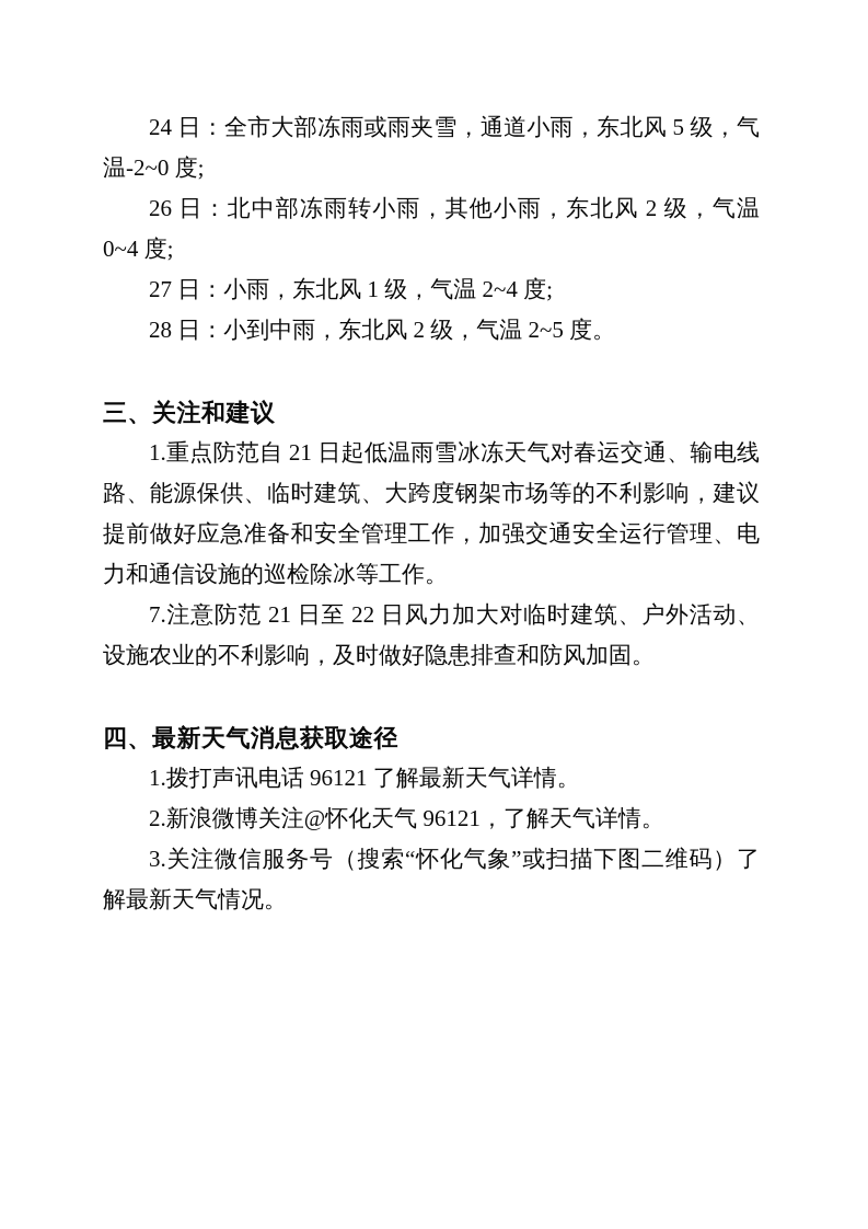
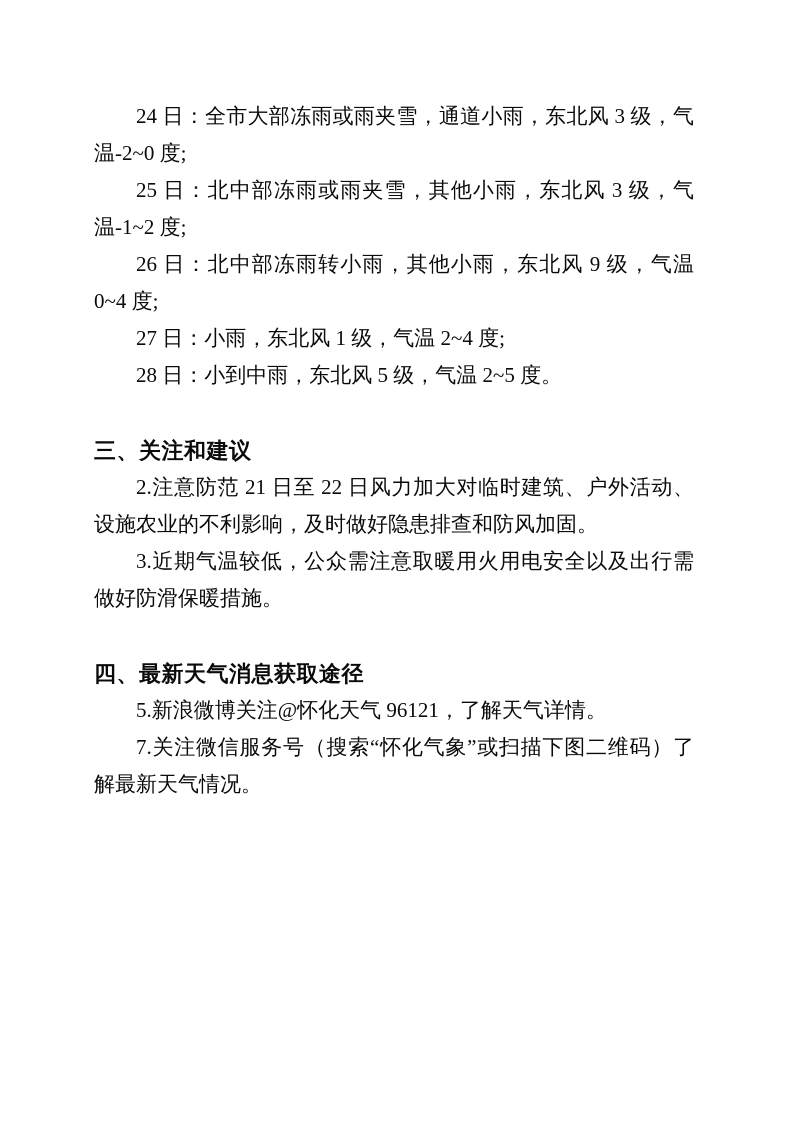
- 24 日：全市大部冻雨或雨夹雪，通道小雨，东北风 5 级，气温-2~0 度;
+ 24 日：全市大部冻雨或雨夹雪，通道小雨，东北风 3 级，气温-2~0 度;
+ 25 日：北中部冻雨或雨夹雪，其他小雨，东北风 3 级，气温-1~2 度;
- 26 日：北中部冻雨转小雨，其他小雨，东北风 2 级，气温 0~4 度;
+ 26 日：北中部冻雨转小雨，其他小雨，东北风 9 级，气温 0~4 度;
  27 日：小雨，东北风 1 级，气温 2~4 度;
- 28 日：小到中雨，东北风 2 级，气温 2~5 度。
+ 28 日：小到中雨，东北风 5 级，气温 2~5 度。
  三、关注和建议
- 1.重点防范自 21 日起低温雨雪冰冻天气对春运交通、输电线路、能源保供、临时建筑、大跨度钢架市场等的不利影响，建议提前做好应急准备和安全管理工作，加强交通安全运行管理、电力和通信设施的巡检除冰等工作。
- 7.注意防范 21 日至 22 日风力加大对临时建筑、户外活动、设施农业的不利影响，及时做好隐患排查和防风加固。
+ 2.注意防范 21 日至 22 日风力加大对临时建筑、户外活动、设施农业的不利影响，及时做好隐患排查和防风加固。
+ 3.近期气温较低，公众需注意取暖用火用电安全以及出行需做好防滑保暖措施。
  四、最新天气消息获取途径
- 1.拨打声讯电话 96121 了解最新天气详情。
- 2.新浪微博关注@怀化天气 96121，了解天气详情。
+ 5.新浪微博关注@怀化天气 96121，了解天气详情。
- 3.关注微信服务号（搜索“怀化气象”或扫描下图二维码）了解最新天气情况。
+ 7.关注微信服务号（搜索“怀化气象”或扫描下图二维码）了解最新天气情况。
